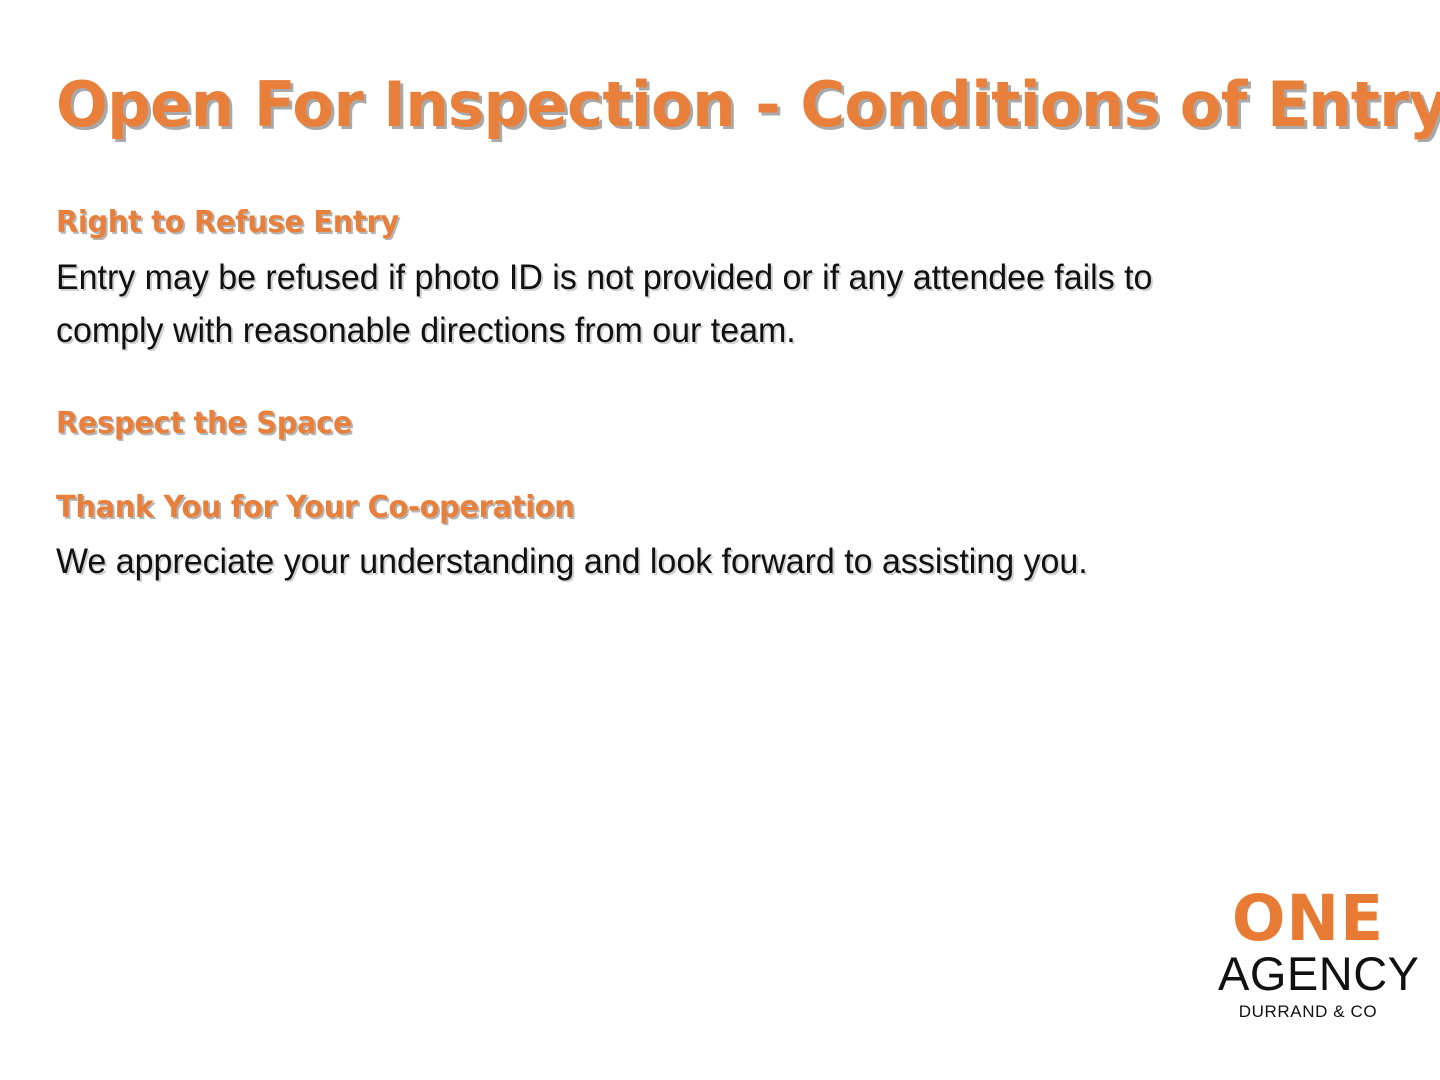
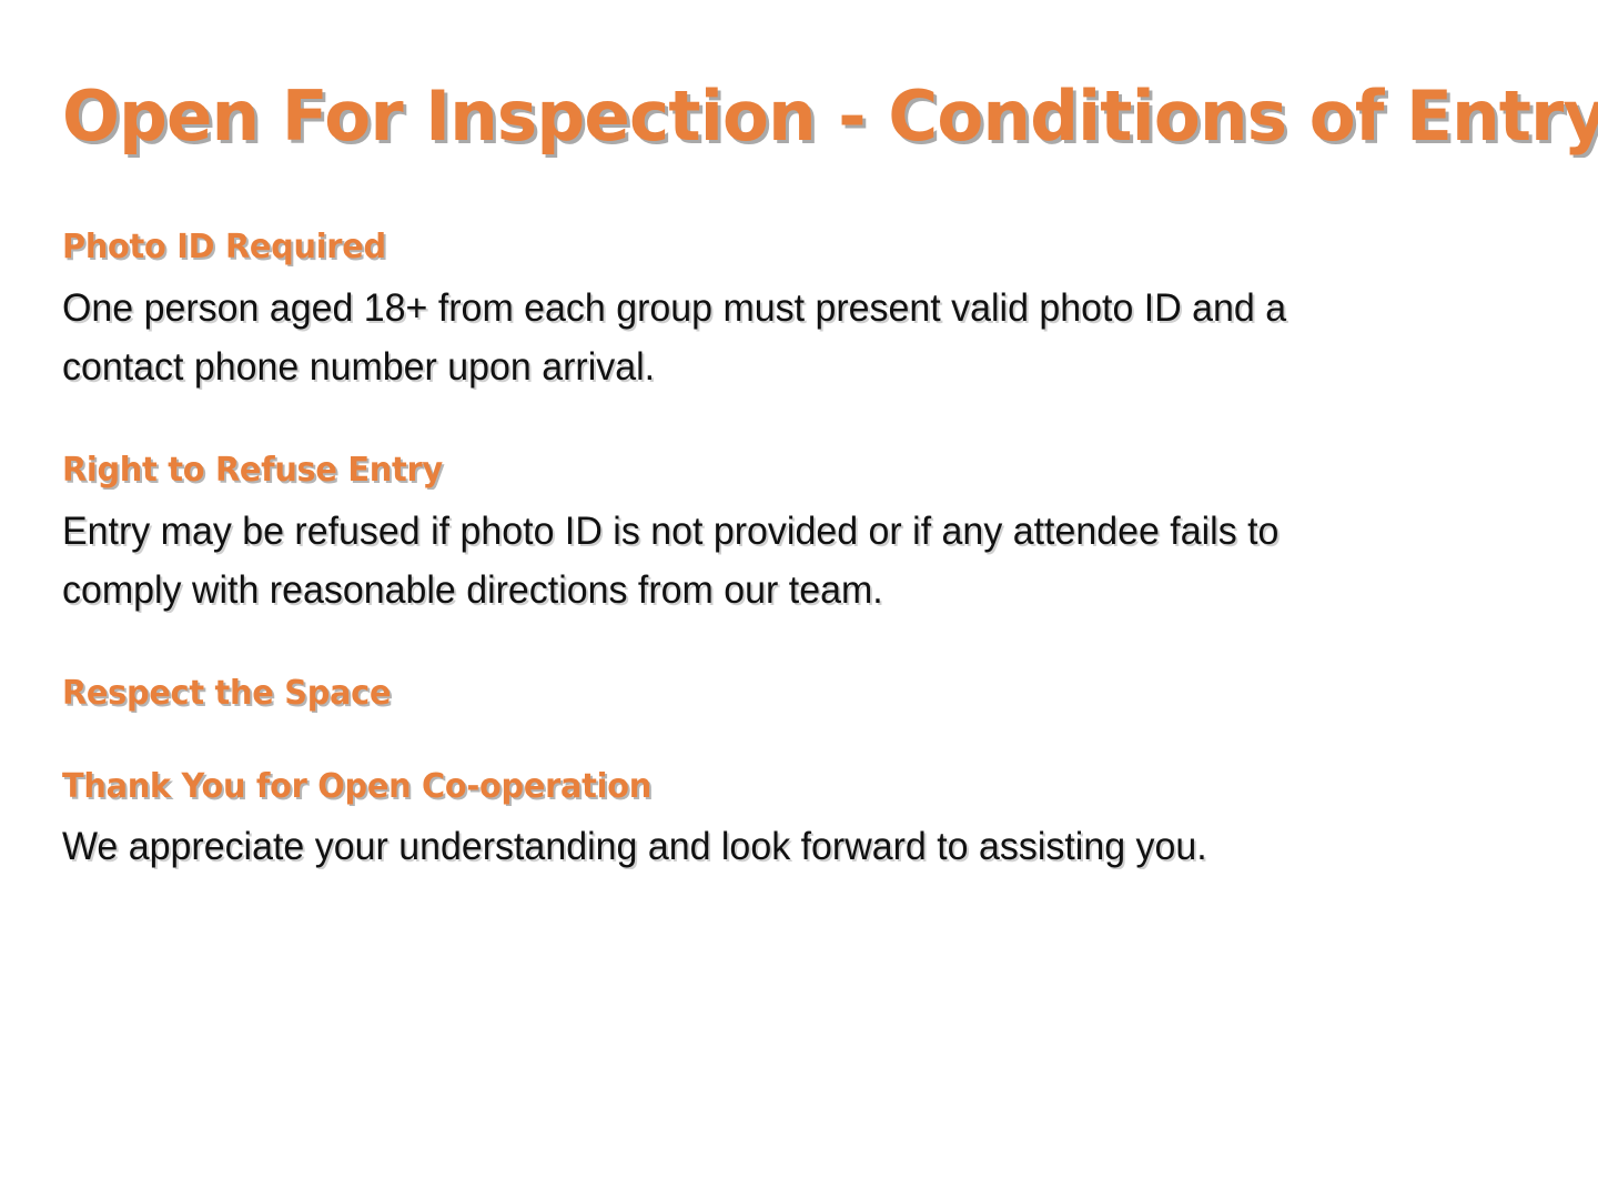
  Open For Inspection - Conditions of Entry
+ Photo ID Required
+ One person aged 18+ from each group must present valid photo ID and a contact phone number upon arrival.
  Right to Refuse Entry
  Entry may be refused if photo ID is not provided or if any attendee fails to comply with reasonable directions from our team.
  Respect the Space
- Thank You for Your Co-operation
+ Thank You for Open Co-operation
  We appreciate your understanding and look forward to assisting you.
- ONE
- AGENCY
- DURRAND & CO
